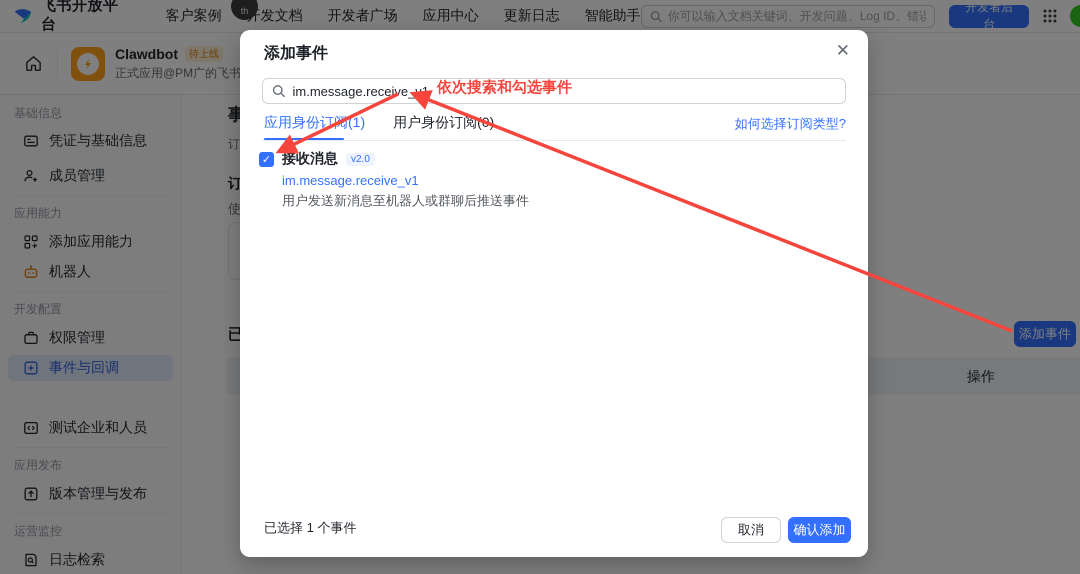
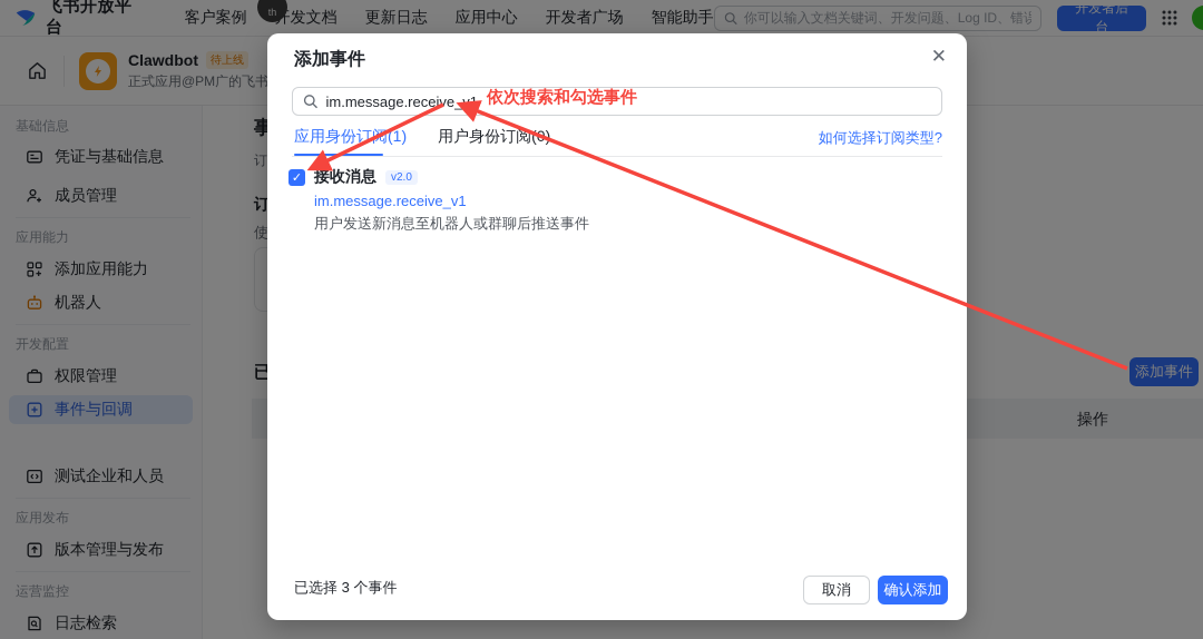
  飞书开放平台
  客户案例
  发文档
- 开发者广场
+ 更新日志
  应用中心
- 更新日志
+ 开发者广场
  智能助手
  你可以输入文档关键词、开发问题、Log ID、错误
  开发者后台
  th
  Clawdbot
  待上线
  正式应用@PM广的飞书
  基础信息
  凭证与基础信息
  成员管理
  应用能力
  添加应用能力
  机器人
  开发配置
  权限管理
  事件与回调
  测试企业和人员
  应用发布
  版本管理与发布
  运营监控
  日志检索
  事
  订
  订
  使
  已
  添加事件
  操作
  添加事件
  ✕
  im.message.receive_v1
  应用身份订(1)
  用户身份订阅()
  如何选择订阅类型?
  ✓
  接收消息
  v2.0
  im.message.receive_v1
  用户发送新消息至机器人或群聊后推送事件
- 已选择 1 个事件
+ 已选择 3 个事件
  取消
  确认添加
  依次搜索和勾选事件
